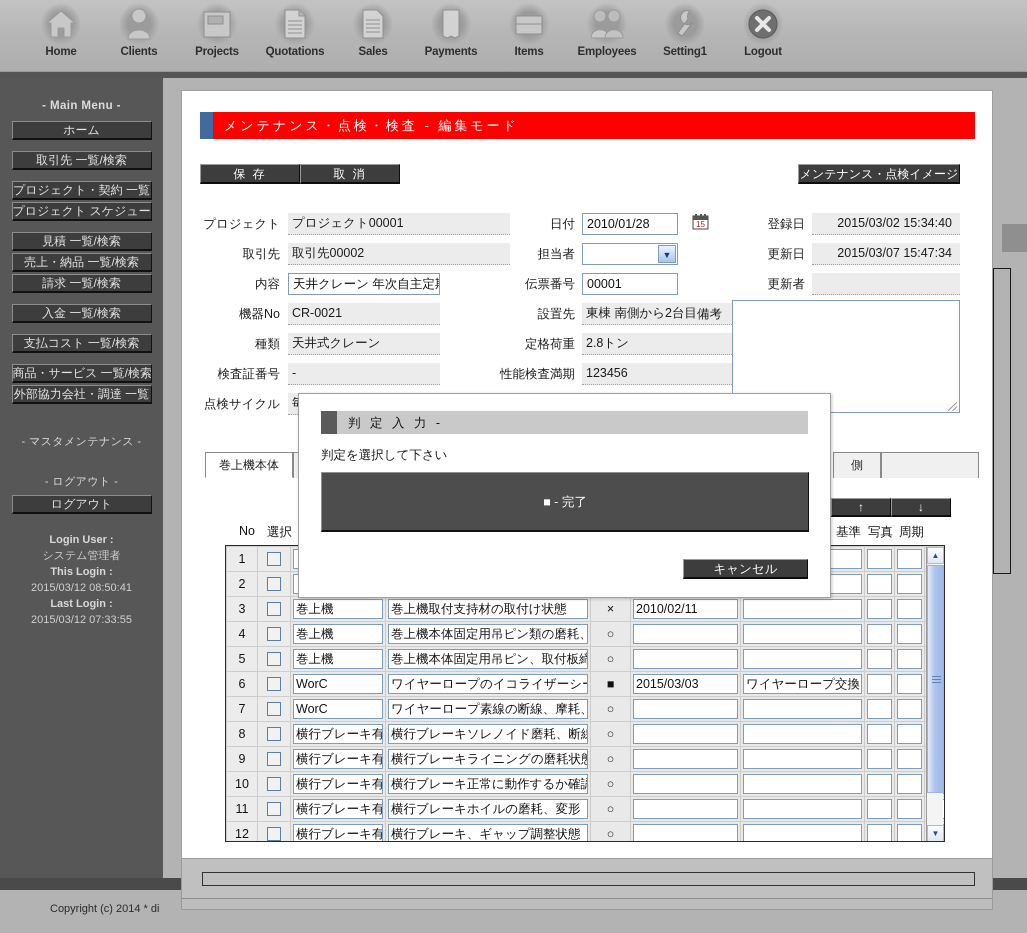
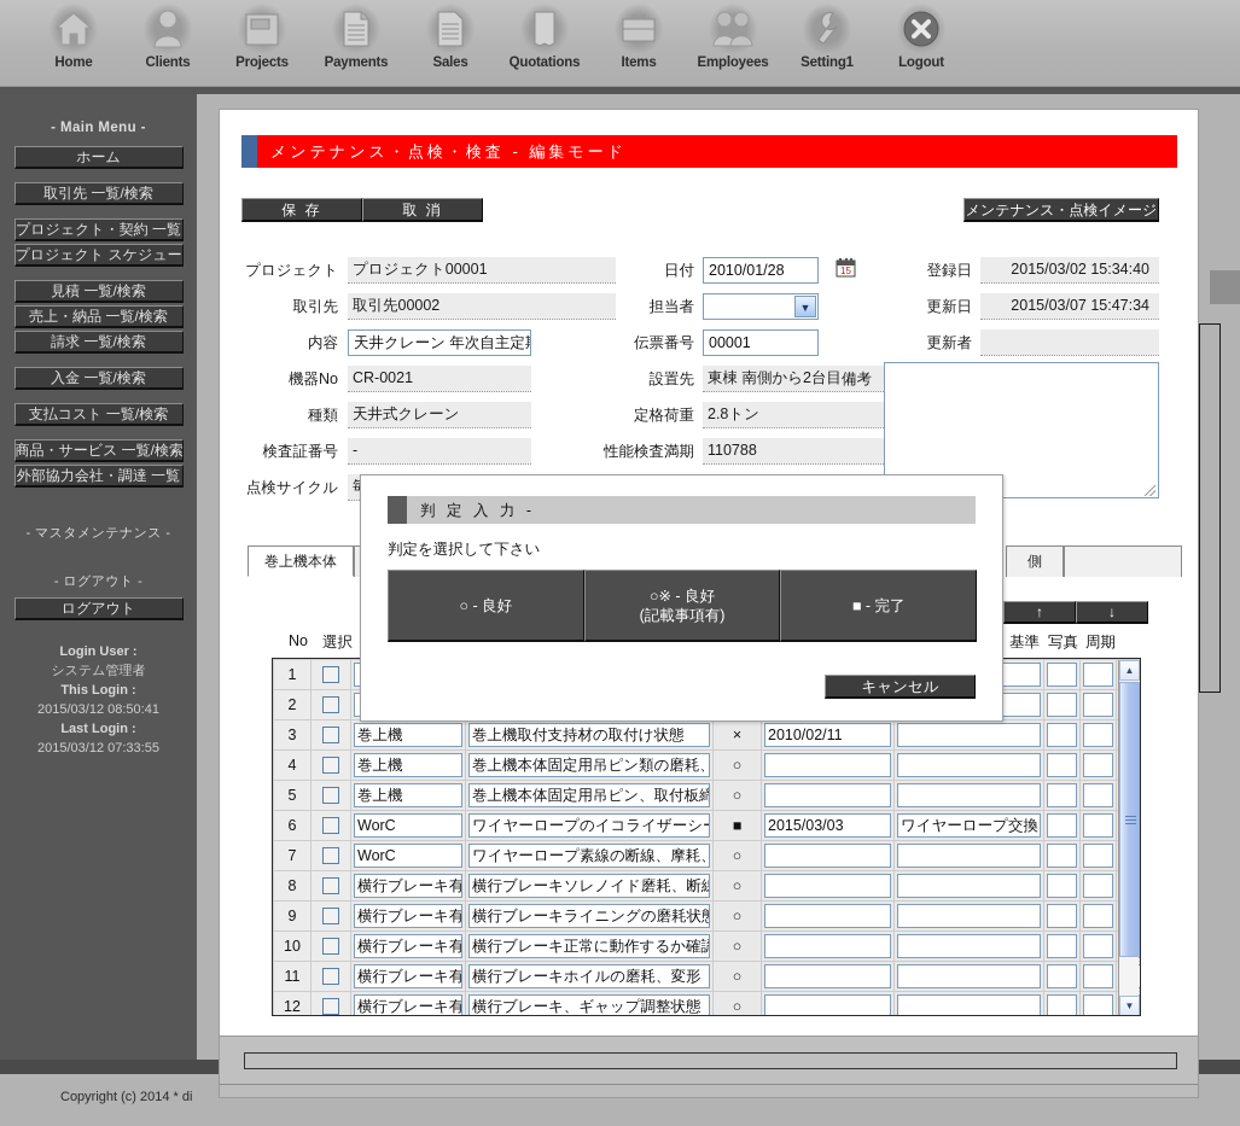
  Home
  Clients
  Projects
- Quotations
+ Payments
  Sales
- Payments
+ Quotations
  Items
  Employees
  Setting1
  Logout
  - Main Menu -
  ホーム
  取引先 一覧/検索
  プロジェクト・契約 一覧
  プロジェクト スケジュー
  見積 一覧/検索
  売上・納品 一覧/検索
  請求 一覧/検索
  入金 一覧/検索
  支払コスト 一覧/検索
  商品・サービス 一覧/検索
  外部協力会社・調達 一覧
  - マスタメンテナンス -
  - ログアウト -
  ログアウト
  Login User :
  システム管理者
  This Login :
  2015/03/12 08:50:41
  Last Login :
  2015/03/12 07:33:55
  メンテナンス・点検・検査 - 編集モード
  保 存
  取 消
  メンテナンス・点検イメージ
  プロジェクト
  プロジェクト00001
  取引先
  取引先00002
  内容
  天井クレーン 年次自主定
  機器No
  CR-0021
  種類
  天井式クレーン
  検査証番号
  -
  点検サイクル
  日付
  2010/01/28
  担当者
  ▼
  伝票番号
  00001
  設置先
  東棟 南側から2台目
  定格荷重
  2.8トン
  性能検査満期
- 123456
+ 110788
  登録日
  2015/03/02 15:34:40
  更新日
  2015/03/07 15:47:34
  更新者
  備考
  15
  巻上機本体
  側
  ↑
  ↓
  No
  選択
  基準
  写真
  周期
  1
  2
  3		巻上機	巻上機取付支持材の取付け状態	×	2010/02/11
  4		巻上機	巻上機本体固定用吊ピン類の磨耗、	○
  5		巻上機	巻上機本体固定用吊ピン、取付板締	○
  6		WorC	ワイヤーロープのイコライザーシ	■	2015/03/03	ワイヤーロープ交換
  7		WorC	ワイヤーロープ素線の断線、摩耗、	○
  8		横行ブレーキ有	横行ブレーキソレノイド磨耗、断線	○
  9		横行ブレーキ有	横行ブレーキライニングの磨耗状態	○
  10		横行ブレーキ有	横行ブレーキ正常に動作するか確認	○
  11		横行ブレーキ有	横行ブレーキホイルの磨耗、変形	○
  12		横行ブレーキ有	横行ブレーキ、ギャップ調整状態	○
  ▲
  ▼
  判 定 入 力 -
  判定を選択して下さい
+ ○ - 良好
+ ○※ - 良好
+ (記載事項有)
  ■ - 完了
  キャンセル
  Copyright (c) 2014 * di
